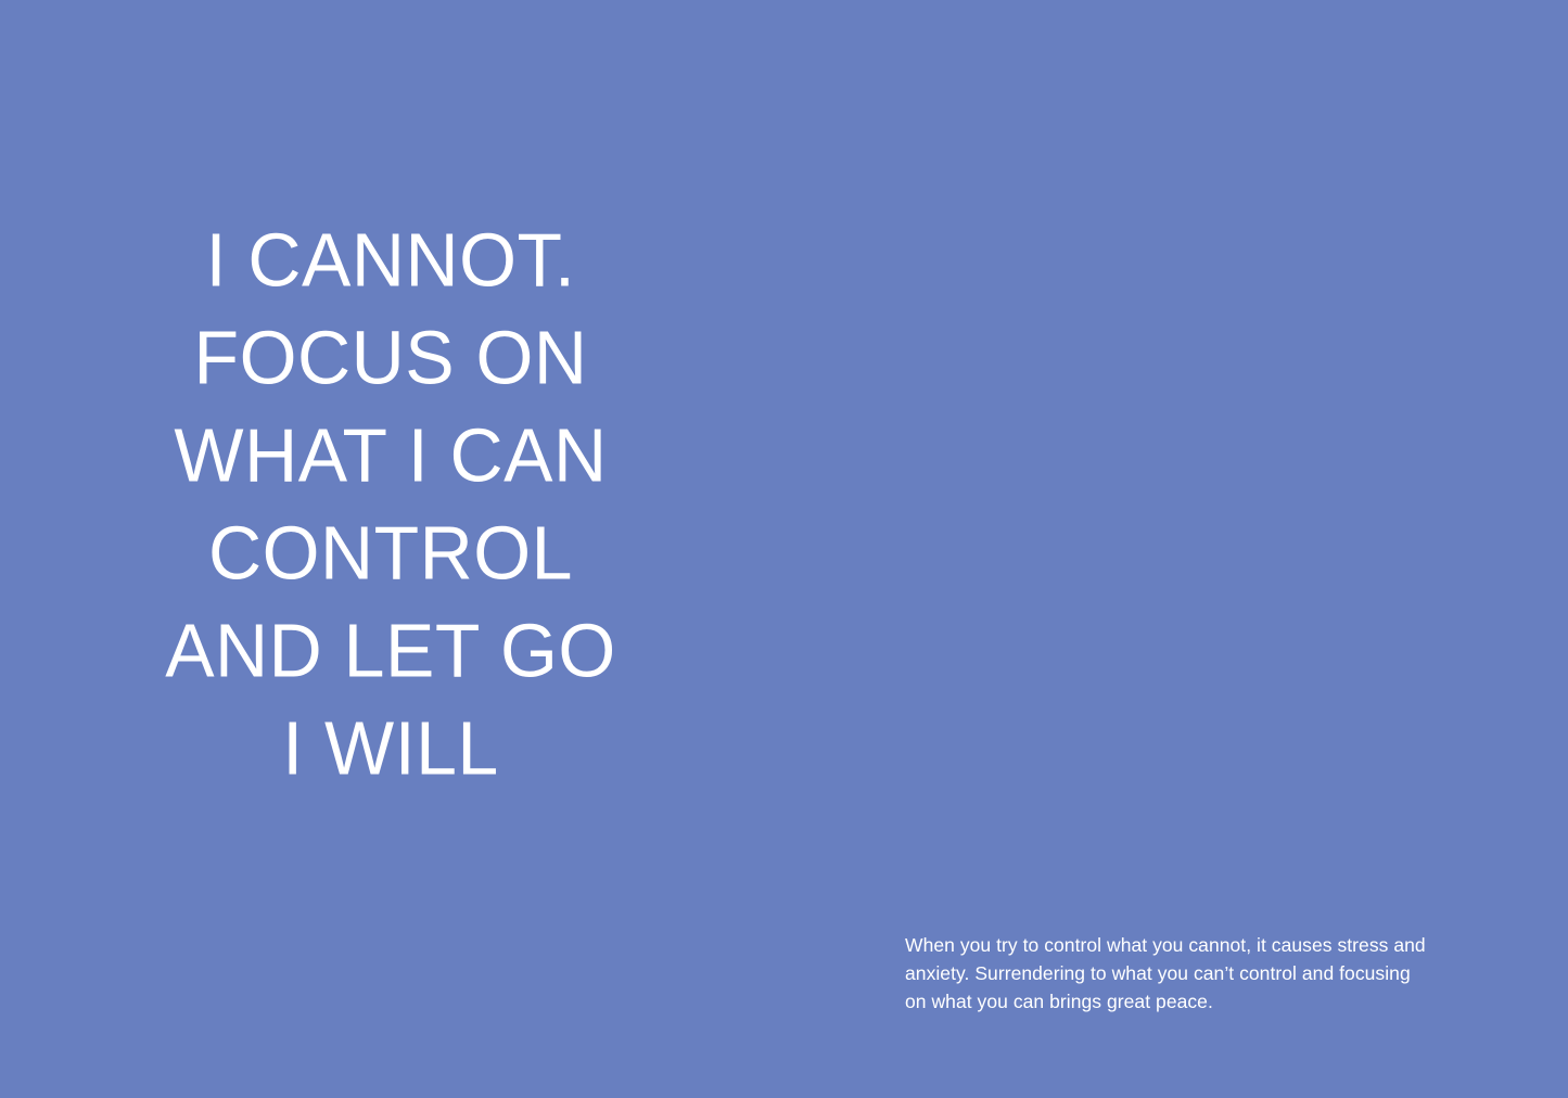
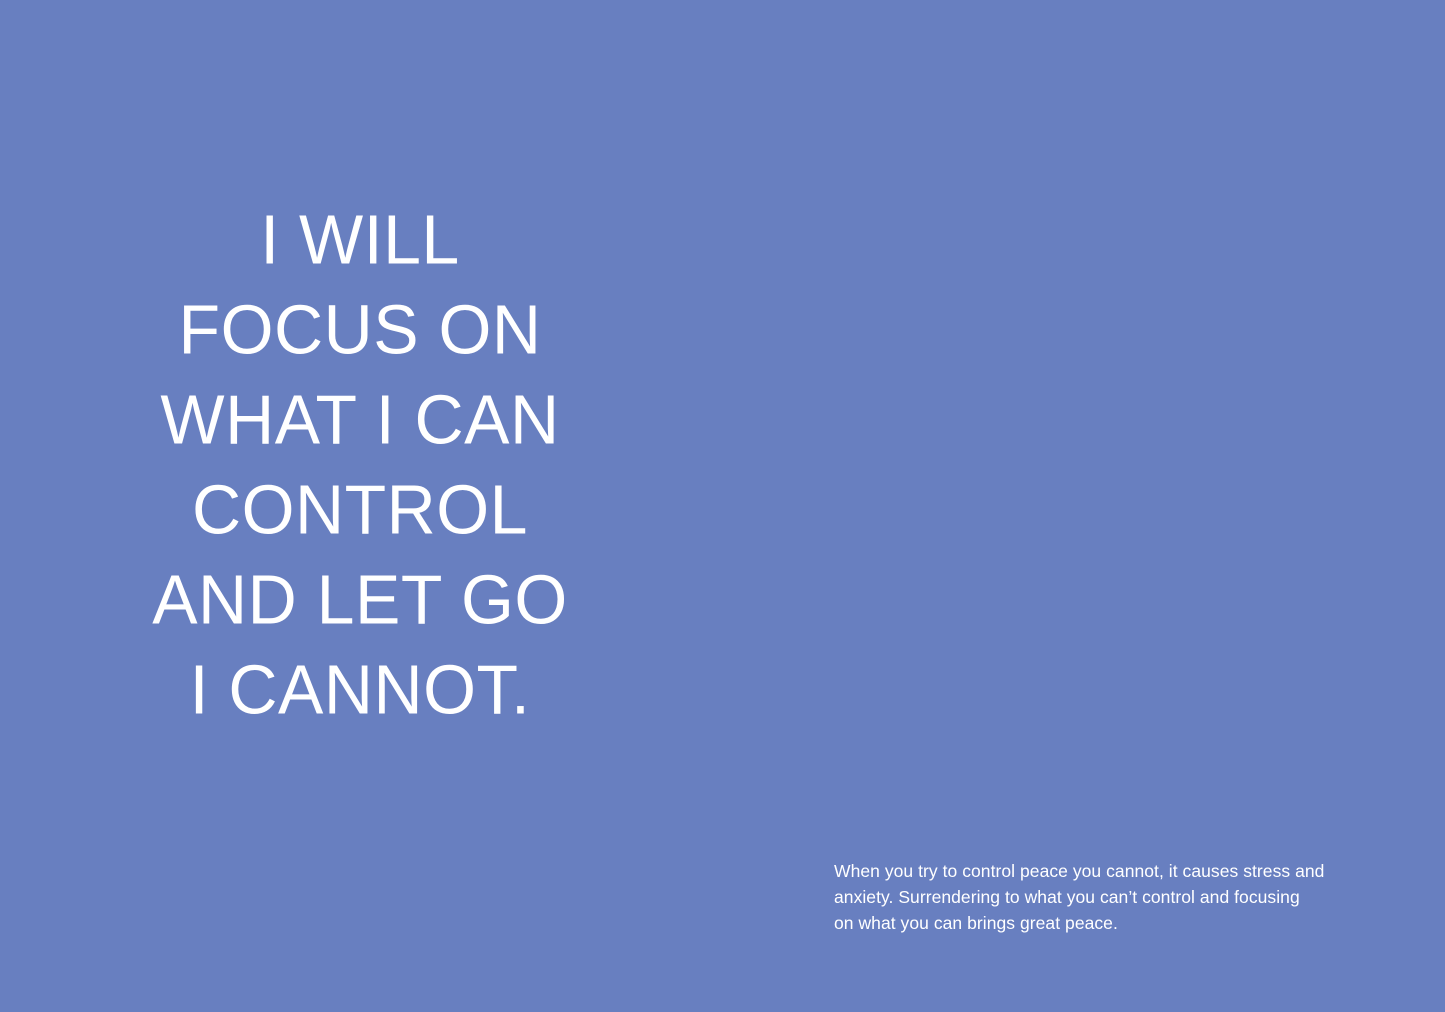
- I CANNOT.
+ I WILL
  FOCUS ON
  WHAT I CAN
  CONTROL
  AND LET GO
- I WILL
+ I CANNOT.
- When you try to control what you cannot, it causes stress and
+ When you try to control peace you cannot, it causes stress and
  anxiety. Surrendering to what you can’t control and focusing
  on what you can brings great peace.
